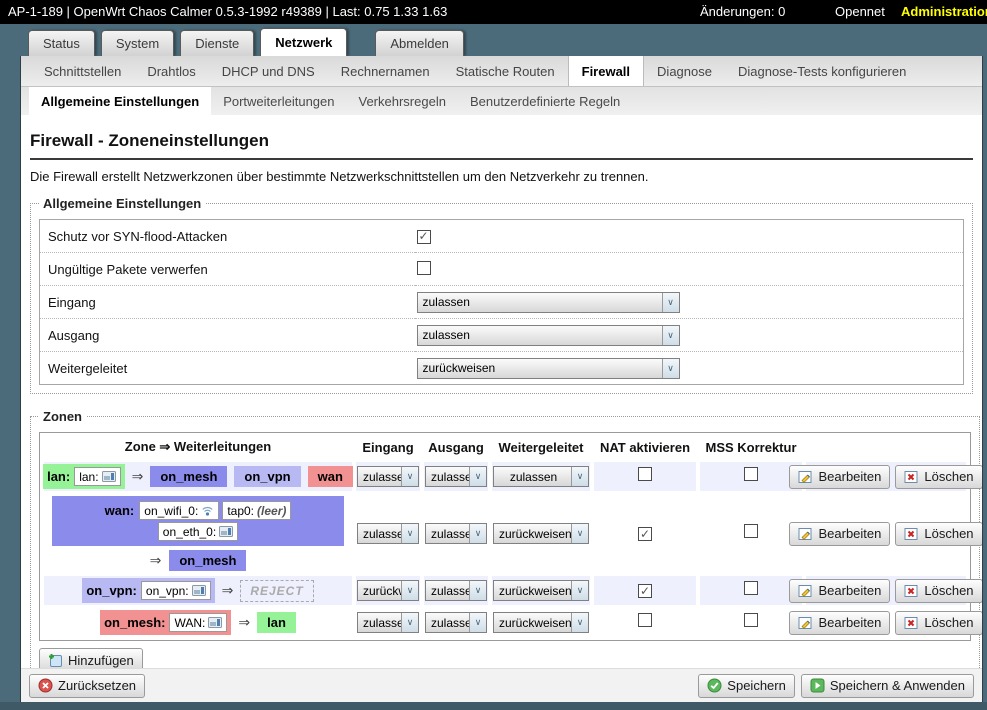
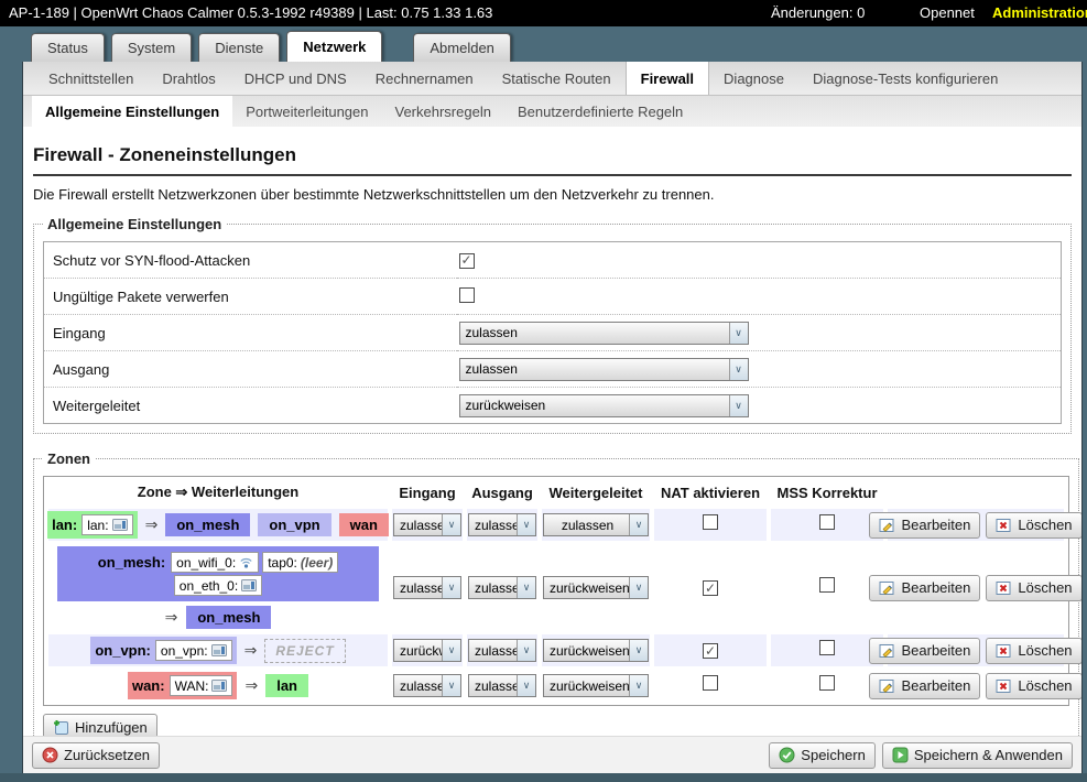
  AP-1-189 | OpenWrt Chaos Calmer 0.5.3-1992 r49389 | Last: 0.75 1.33 1.63
  Änderungen: 0
  Opennet
  Administratio
  Status
  System
  Dienste
  Netzwerk
  Abmelden
  Schnittstellen
  Drahtlos
  DHCP und DNS
  Rechnernamen
  Statische Routen
  Firewall
  Diagnose
  Diagnose-Tests konfigurieren
  Allgemeine Einstellungen
  Portweiterleitungen
  Verkehrsregeln
  Benutzerdefinierte Regeln
  Firewall - Zoneneinstellungen
  Die Firewall erstellt Netzwerkzonen über bestimmte Netzwerkschnittstellen um den Netzverkehr zu trennen.
  Allgemeine Einstellungen
  Schutz vor SYN-flood-Attacken
  Ungültige Pakete verwerfen
  Eingang	zulassen ∨
  Ausgang	zulassen ∨
  Weitergeleitet	zurückweisen ∨
  Zonen
  Zone ⇒ Weiterleitungen	Eingang	Ausgang	Weitergeleitet	NAT aktivieren	MSS Korrektur
  lan: lan: ⇒ on_mesh on_vpn wan	zulass ∨	zulass ∨	zulassen ∨			Bearbeiten Löschen
- wan: on_wifi_0: tap0: (leer) on_eth_0: ⇒ on_mesh	zulass ∨	zulass ∨	zurückweisen ∨			Bearbeiten Löschen
+ on_mesh: on_wifi_0: tap0: (leer) on_eth_0: ⇒ on_mesh	zulass ∨	zulass ∨	zurückweisen ∨			Bearbeiten Löschen
  on_vpn: on_vpn: ⇒ REJECT	zurück ∨	zulass ∨	zurückweisen ∨			Bearbeiten Löschen
- on_mesh: WAN: ⇒ lan	zulass ∨	zulass ∨	zurückweisen ∨			Bearbeiten Löschen
+ wan: WAN: ⇒ lan	zulass ∨	zulass ∨	zurückweisen ∨			Bearbeiten Löschen
  Hinzufügen
  Zurücksetzen
  Speichern
  Speichern & Anwenden
